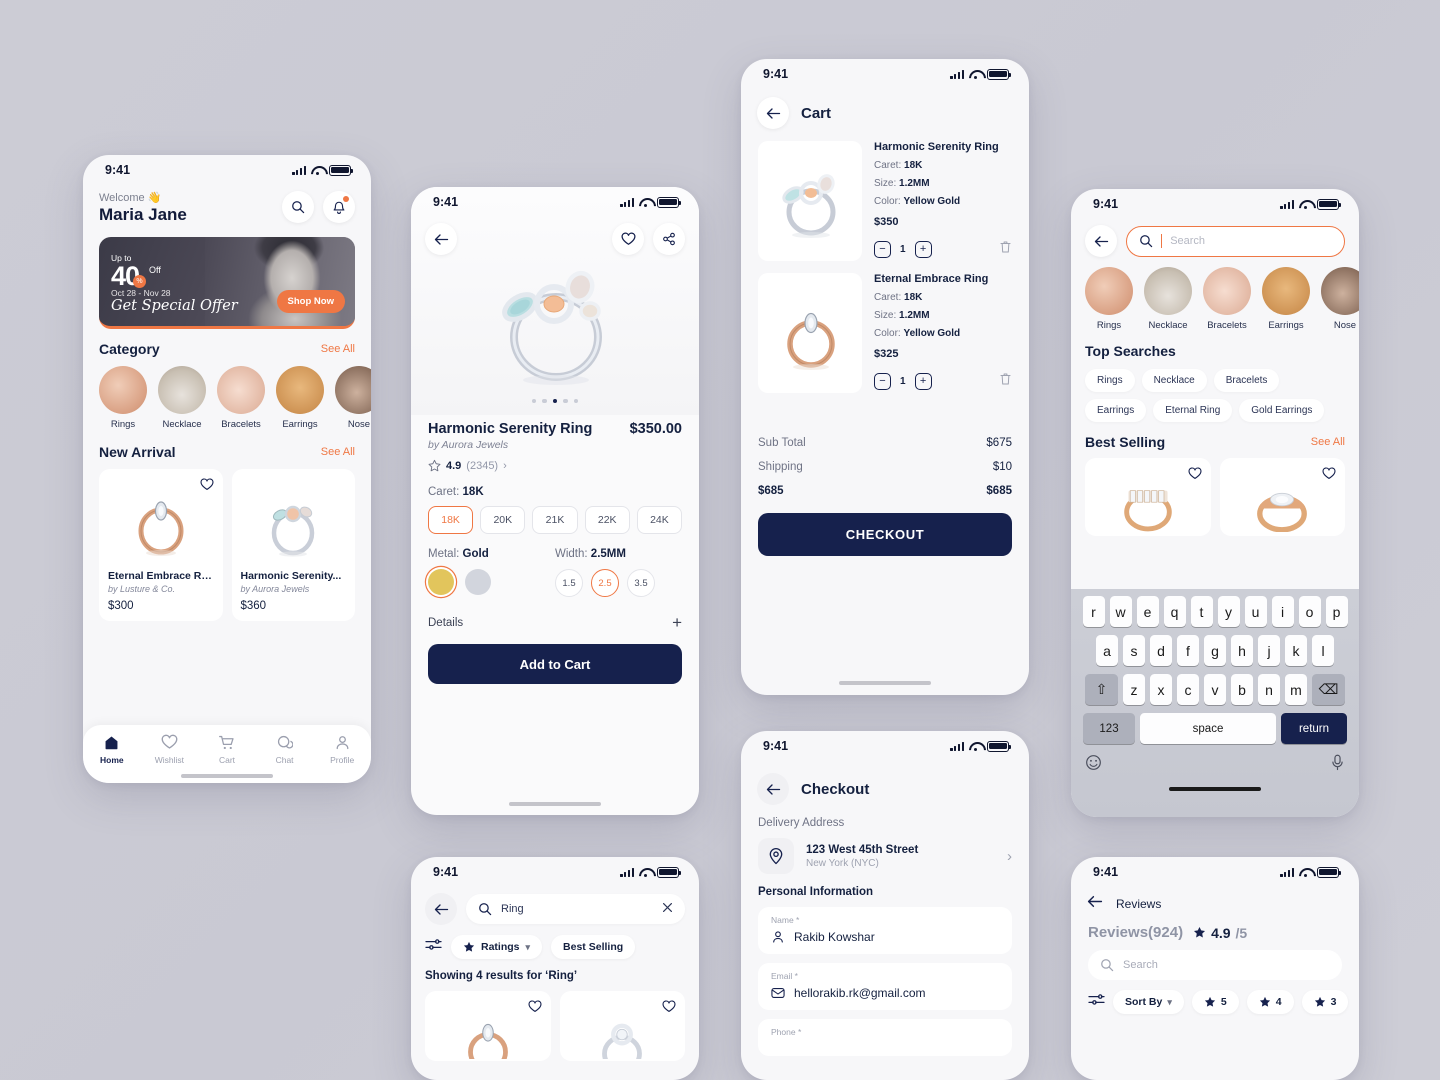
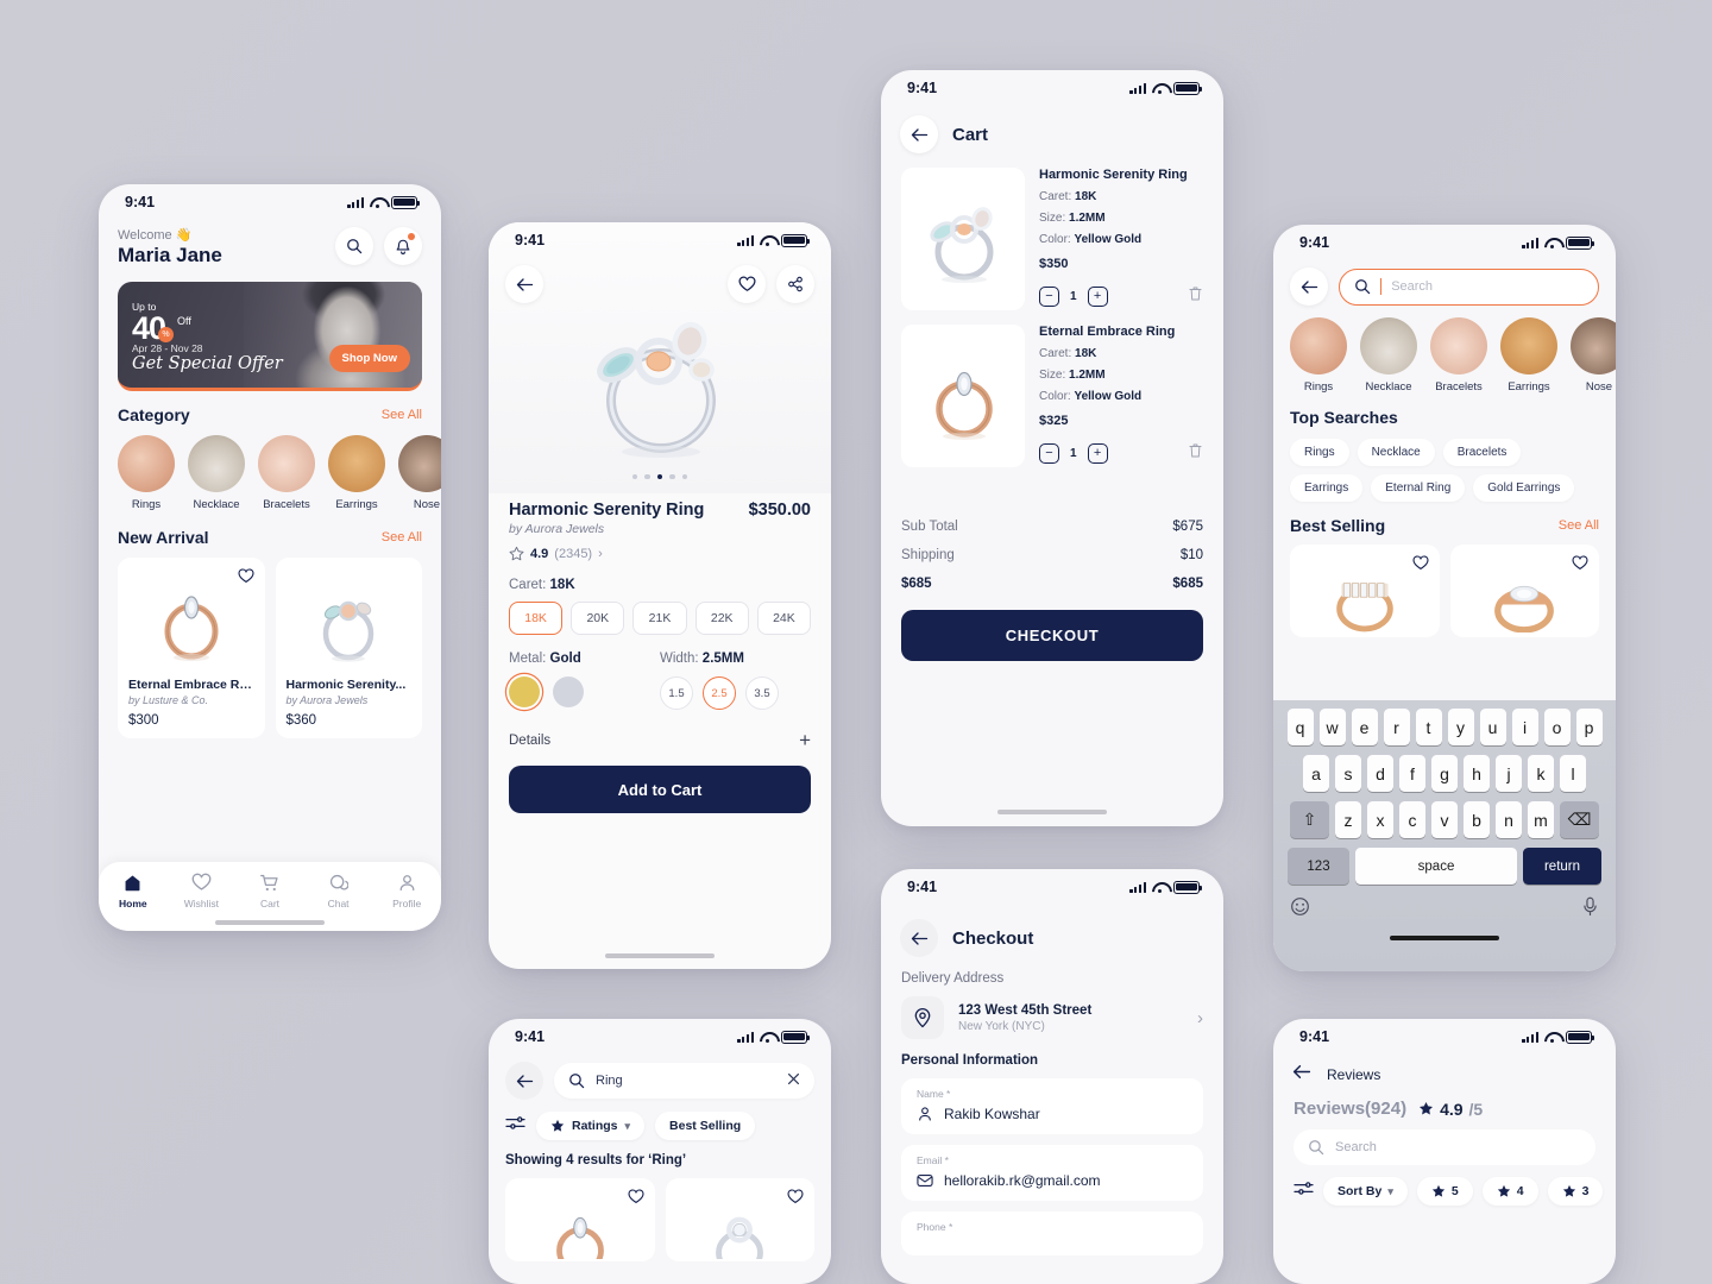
  9:41
  Welcome 👋
  Maria Jane
  Up to
  40 Off
- Oct 28 - Nov 28
+ Apr 28 - Nov 28
  Get Special Offer
  Shop Now
  Category
  See All
  Rings
  Necklace
  Bracelets
  Earrings
  Nose
  New Arrival
  See All
  Eternal Embrace Rin
  by Lusture & Co.
  $300
  Harmonic Serenity...
  by Aurora Jewels
  $360
  Home
  Wishlist
  Cart
  Chat
  Profile
  9:41
  Harmonic Serenity Ring
  $350.00
  by Aurora Jewels
  4.9
  (2345)
  ›
  Caret: 18K
  18K
  20K
  21K
  22K
  24K
  Metal: Gold
  Width: 2.5MM
  1.5
  2.5
  3.5
  Details
  +
  Add to Cart
  9:41
  Cart
  Harmonic Serenity Ring
  Caret: 18K
  Size: 1.2MM
  Color: Yellow Gold
  $350
  −
  1
  +
  Eternal Embrace Ring
  Caret: 18K
  Size: 1.2MM
  Color: Yellow Gold
  $325
  −
  1
  +
  Sub Total
  $675
  Shipping
  $10
  $685
  $685
  CHECKOUT
  9:41
  Search
  Rings
  Necklace
  Bracelets
  Earrings
  Nose
  Top Searches
  Rings
  Necklace
  Bracelets
  Earrings
  Eternal Ring
  Gold Earrings
  Best Selling
  See All
- r
+ q
  w
  e
- q
+ r
  t
  y
  u
  i
  o
  p
  a
  s
  d
  f
  g
  h
  j
  k
  l
  ⇧
  z
  x
  c
  v
  b
  n
  m
  ⌫
  123
  space
  return
  9:41
  Checkout
  Delivery Address
  123 West 45th Street
  New York (NYC)
  ›
  Personal Information
  Name *
  Rakib Kowshar
  Email *
  hellorakib.rk@gmail.com
  Phone *
  9:41
  Ring
  Ratings
  ▾
  Best Selling
  Showing 4 results for ‘Ring’
  9:41
  Reviews
  Reviews(924)
  4.9
  /5
  Search
  Sort By
  ▾
  5
  4
  3
